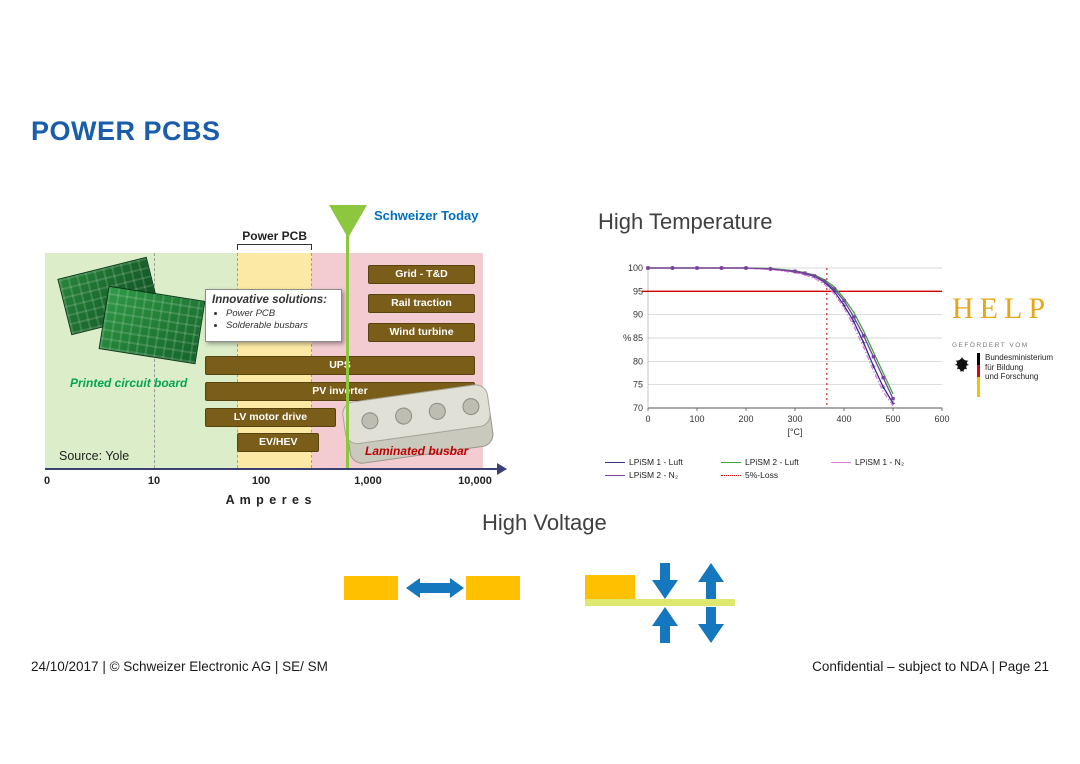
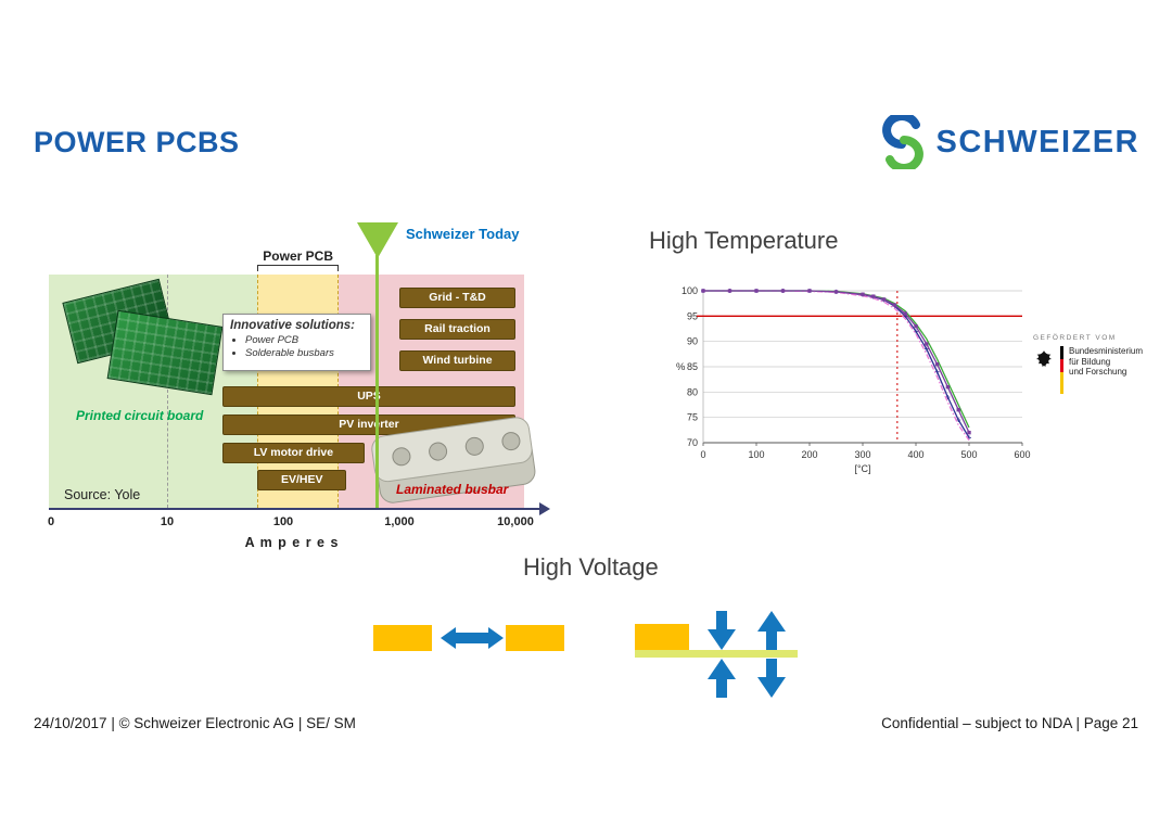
  POWER PCBS
+ SCHWEIZER
  Power PCB
  Schweizer Today
  Innovative solutions:
  Power PCB
  Solderable busbars
  Printed circuit board
  Laminated busbar
  Source: Yole
  Grid - T&D
  Rail traction
  Wind turbine
  PV invrter
  LV motor drive
  EV/HEV
  A m p e r e s
  0
  10
  100
  1,000
  10,000
  High Temperature
  100
  95
  90
  85
  80
  75
  70
  0
  100
  200
  300
  400
  500
  600
  %
  [°C]
- LPiSM 1 - Luft
- LPiSM 2 - Luft
- LPiSM 1 - N₂
- LPiSM 2 - N₂
- 5%-Loss
- HELP
  Bundesministerium
  für Bildung
  und Forschung
  High Voltage
  24/10/2017 | © Schweizer Electronic AG | SE/ SM
  Confidential – subject to NDA | Page 21
